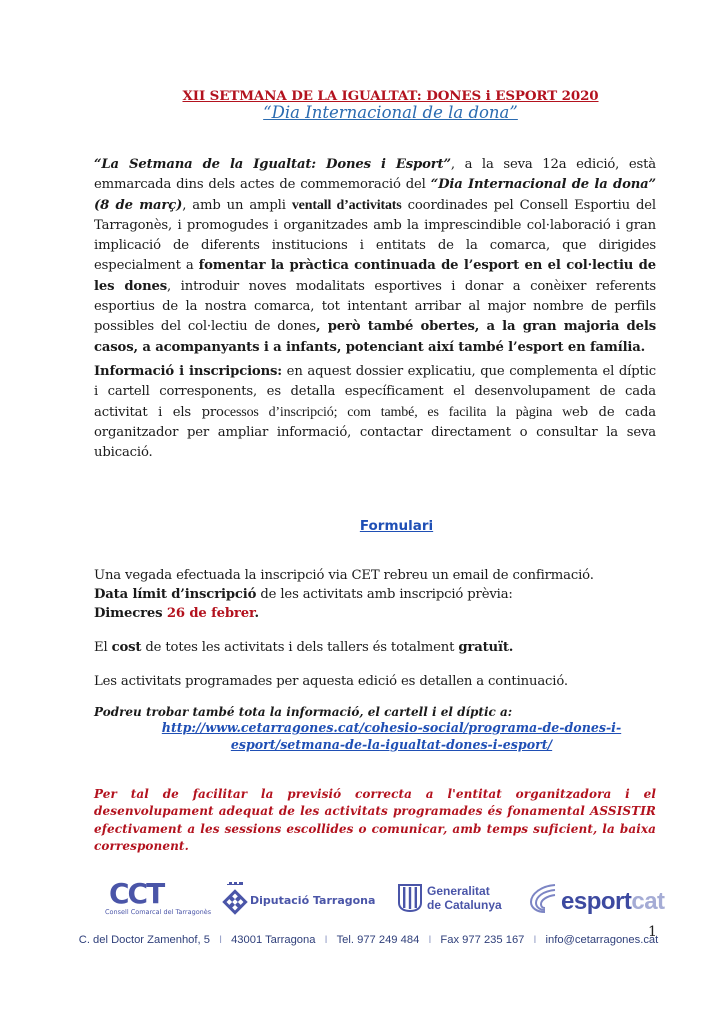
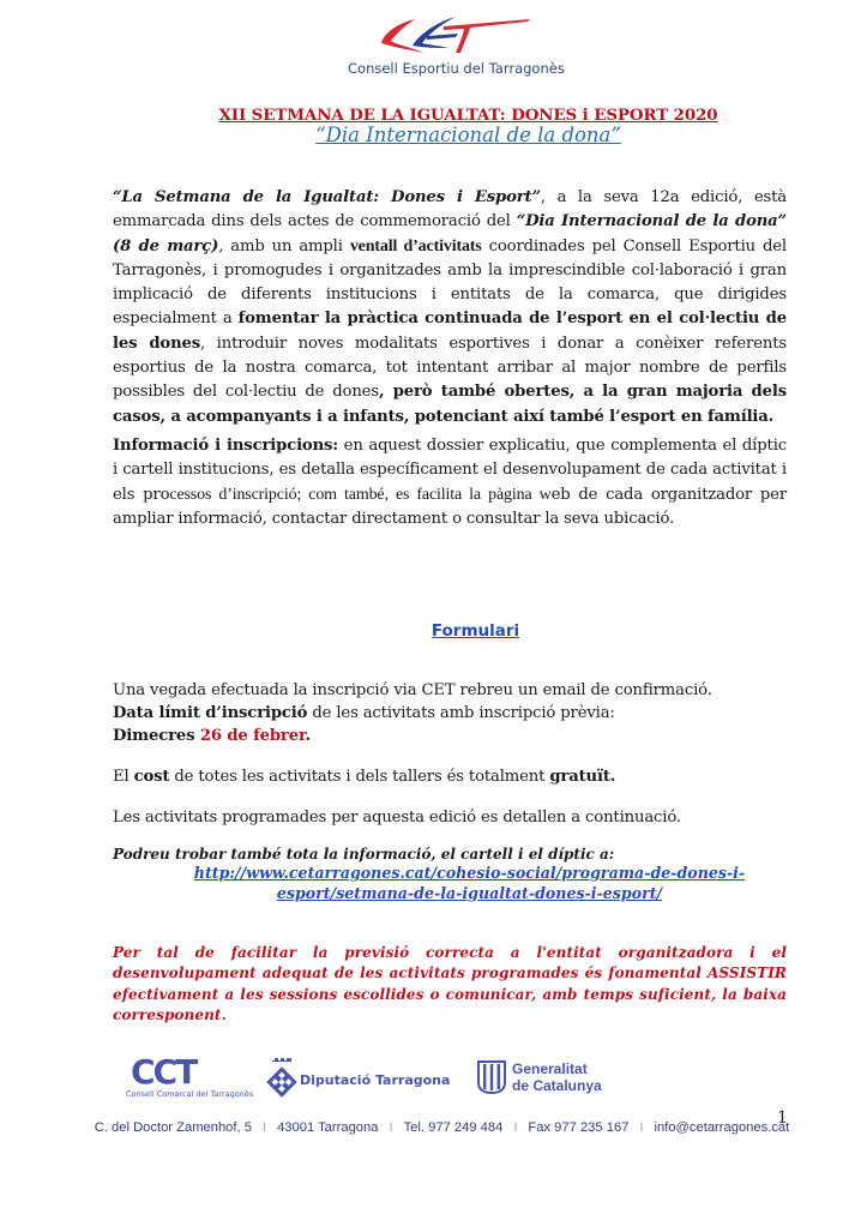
+ Consell Esportiu del Tarragonès
  XII SETMANA DE LA IGUALTAT: DONES i ESPORT 2020
  “Dia Internacional de la dona”
  “La Setmana de la Igualtat: Dones i Esport”, a la seva 12a edició, està emmarcada dins dels actes de commemoració del “Dia Internacional de la dona” (8 de març), amb un ampli ventall d’activitats coordinades pel Consell Esportiu del Tarragonès, i promogudes i organitzades amb la imprescindible col·laboració i gran implicació de diferents institucions i entitats de la comarca, que dirigides especialment a fomentar la pràctica continuada de l’esport en el col·lectiu de les dones, introduir noves modalitats esportives i donar a conèixer referents esportius de la nostra comarca, tot intentant arribar al major nombre de perfils possibles del col·lectiu de dones, però també obertes, a la gran majoria dels casos, a acompanyants i a infants, potenciant així també l’esport en família.
- Informació i inscripcions: en aquest dossier explicatiu, que complementa el díptic i cartell corresponents, es detalla específicament el desenvolupament de cada activitat i els processos d’inscripció; com també, es facilita la pàgina web de cada organitzador per ampliar informació, contactar directament o consultar la seva ubicació.
+ Informació i inscripcions: en aquest dossier explicatiu, que complementa el díptic i cartell institucions, es detalla específicament el desenvolupament de cada activitat i els processos d’inscripció; com també, es facilita la pàgina web de cada organitzador per ampliar informació, contactar directament o consultar la seva ubicació.
  Formulari
  Una vegada efectuada la inscripció via CET rebreu un email de confirmació.
  Data límit d’inscripció de les activitats amb inscripció prèvia:
  Dimecres 26 de febrer.
  El cost de totes les activitats i dels tallers és totalment gratuït.
  Les activitats programades per aquesta edició es detallen a continuació.
  Podreu trobar també tota la informació, el cartell i el díptic a:
  http://www.cetarragones.cat/cohesio-social/programa-de-dones-i-
  esport/setmana-de-la-igualtat-dones-i-esport/
  Per tal de facilitar la previsió correcta a l'entitat organitzadora i el desenvolupament adequat de les activitats programades és fonamental ASSISTIR efectivament a les sessions escollides o comunicar, amb temps suficient, la baixa corresponent.
  CCT
  Consell Comarcal del Tarragonès
  Diputació Tarragona
  Generalitat
  de Catalunya
- esportcat
  1
  C. del Doctor Zamenhof, 5 I 43001 Tarragona I Tel. 977 249 484 I Fax 977 235 167 I info@cetarragones.cat
